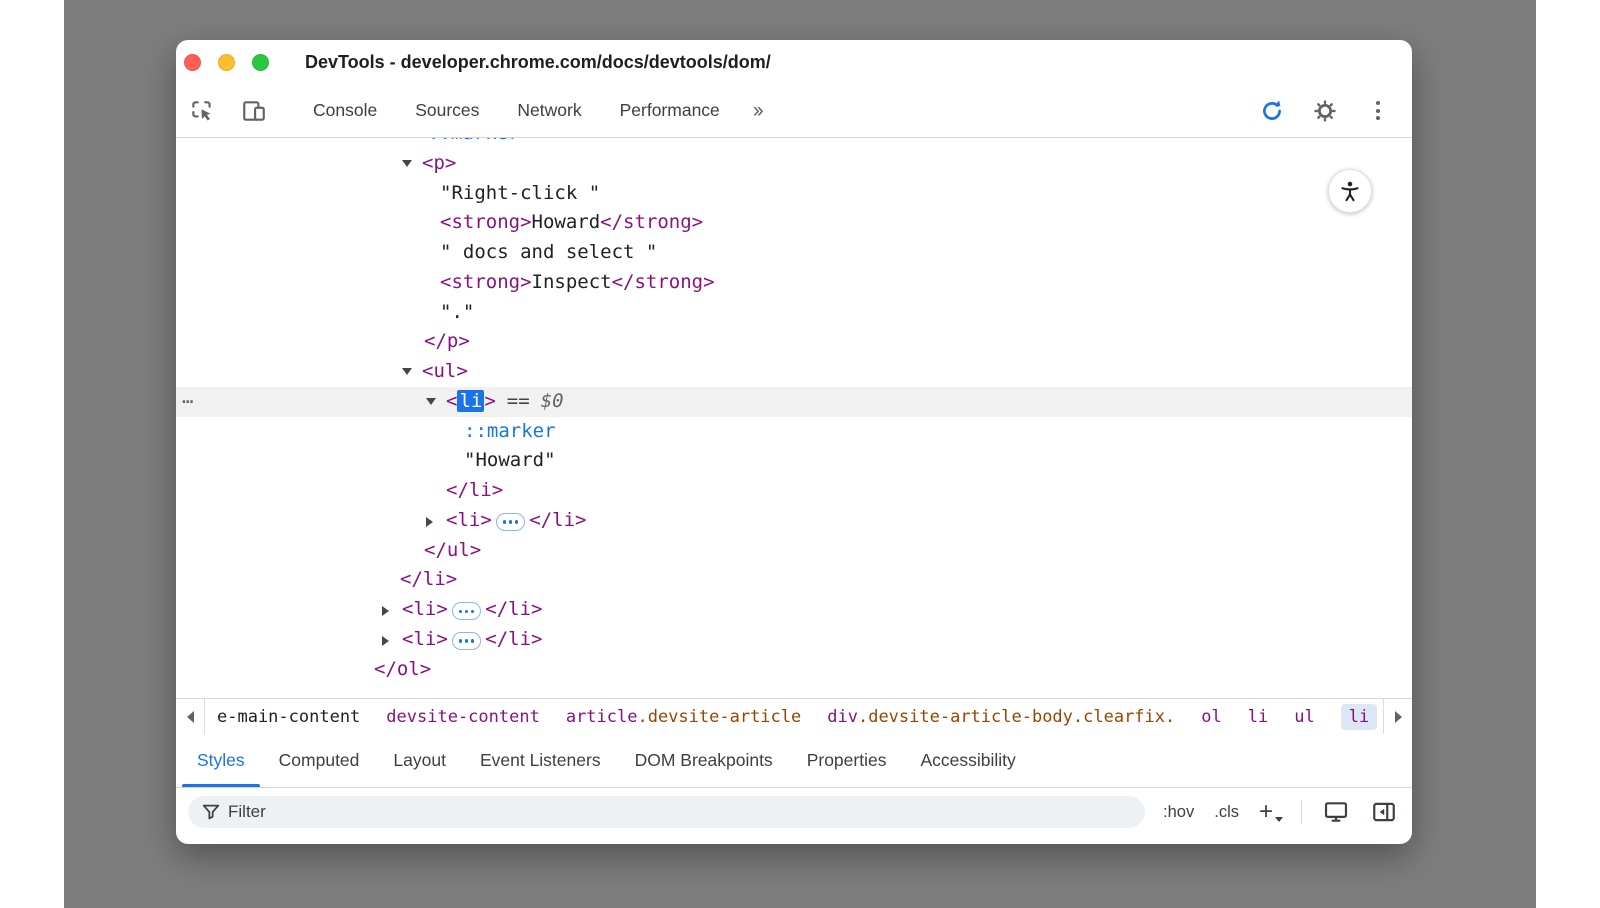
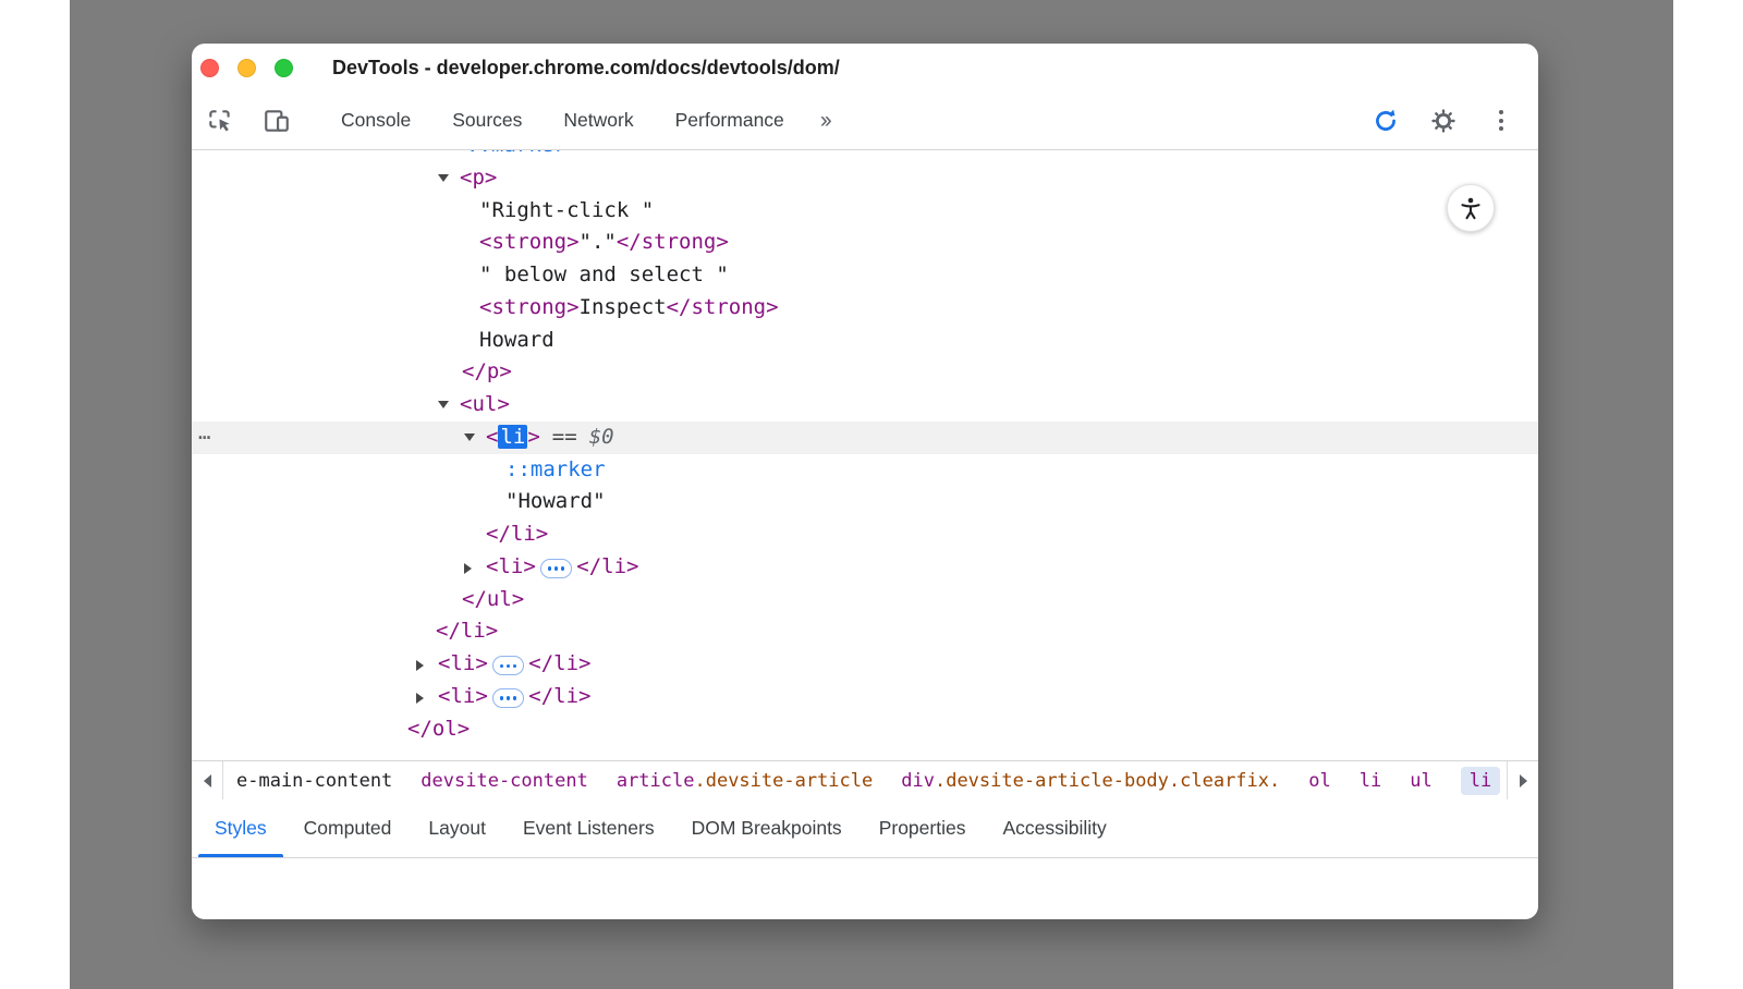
  DevTools - developer.chrome.com/docs/devtools/dom/
  Console
  Sources
  Network
  Performance
  ››
  <p>
  "Right-click "
- <strong>Howard</strong>
+ <strong>"."</strong>
- " docs and select "
+ " below and select "
  <strong>Inspect</strong>
- "."
+ Howard
  </p>
  <ul>
  …
  <li> == $0
  ::marker
  "Howard"
  </li>
  <li> </li>
  </ul>
  </li>
  <li> </li>
  <li> </li>
  </ol>
  e-main-content
  devsite-content
  article.devsite-article
  div.devsite-article-body.clearfix.
  ol
  li
  ul
  li
  Styles
  Computed
  Layout
  Event Listeners
  DOM Breakpoints
  Properties
  Accessibility
- Filter
- :hov
- .cls
- +
